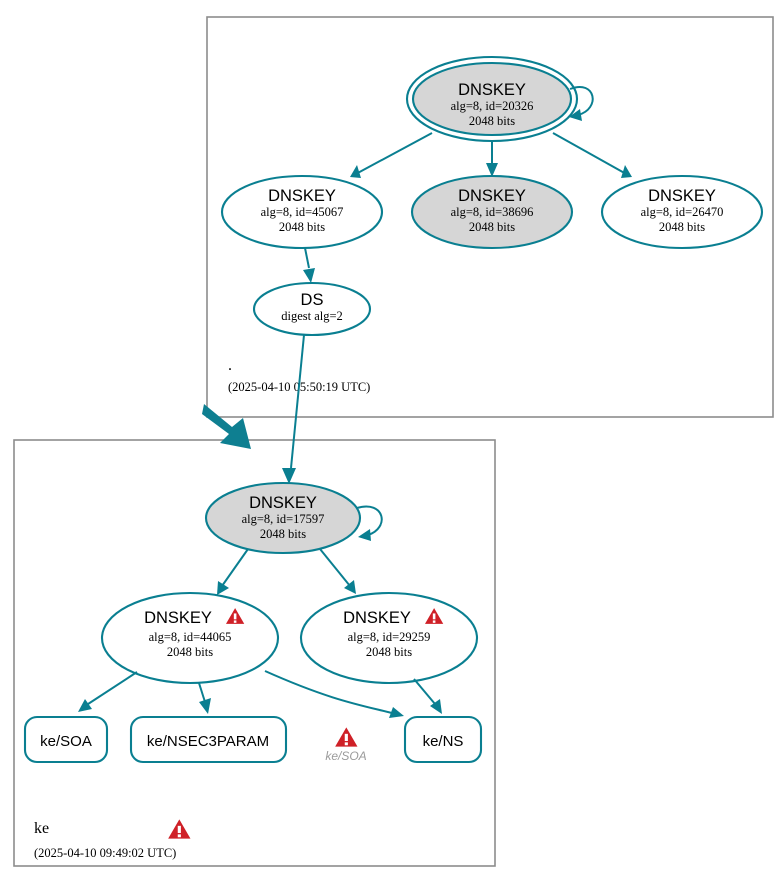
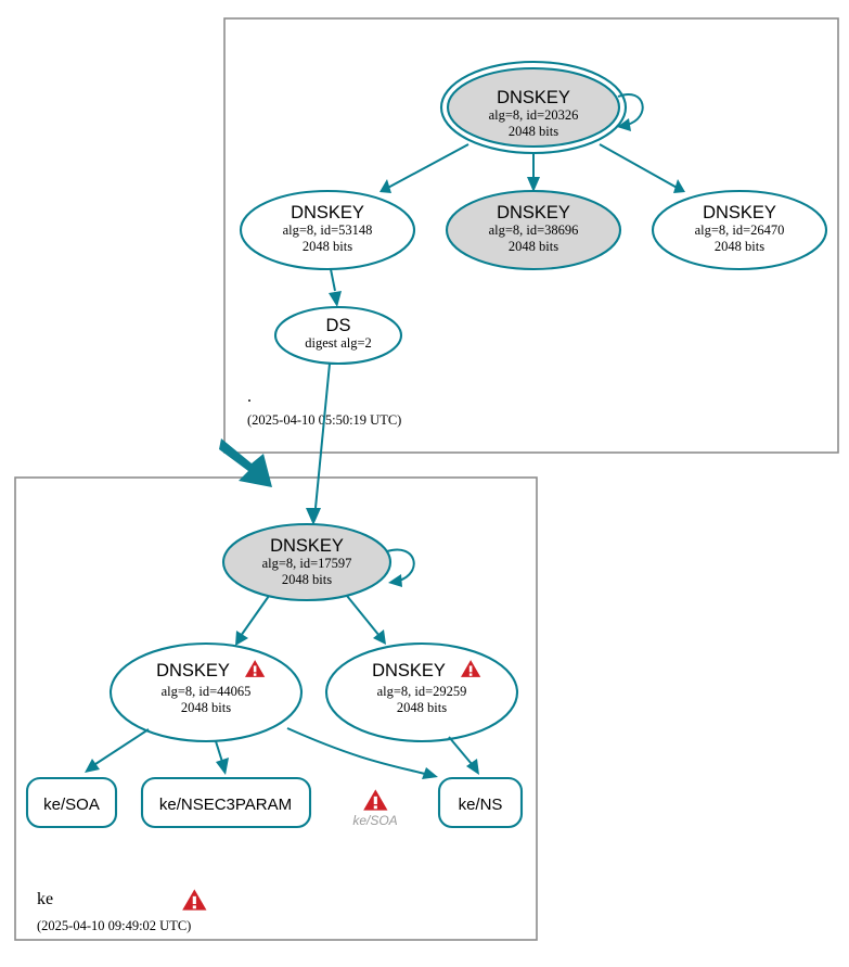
  DNSKEY
  alg=8, id=20326
  2048 bits
  DNSKEY
- alg=8, id=45067
+ alg=8, id=53148
  2048 bits
  DNSKEY
  alg=8, id=38696
  2048 bits
  DNSKEY
  alg=8, id=26470
  2048 bits
  DS
  digest alg=2
  .
  (2025-04-10 05:50:19 UTC)
  DNSKEY
  alg=8, id=17597
  2048 bits
  DNSKEY
  alg=8, id=44065
  2048 bits
  DNSKEY
  alg=8, id=29259
  2048 bits
  ke/SOA
  ke/NSEC3PARAM
  ke/NS
  ke/SOA
  ke
  (2025-04-10 09:49:02 UTC)
